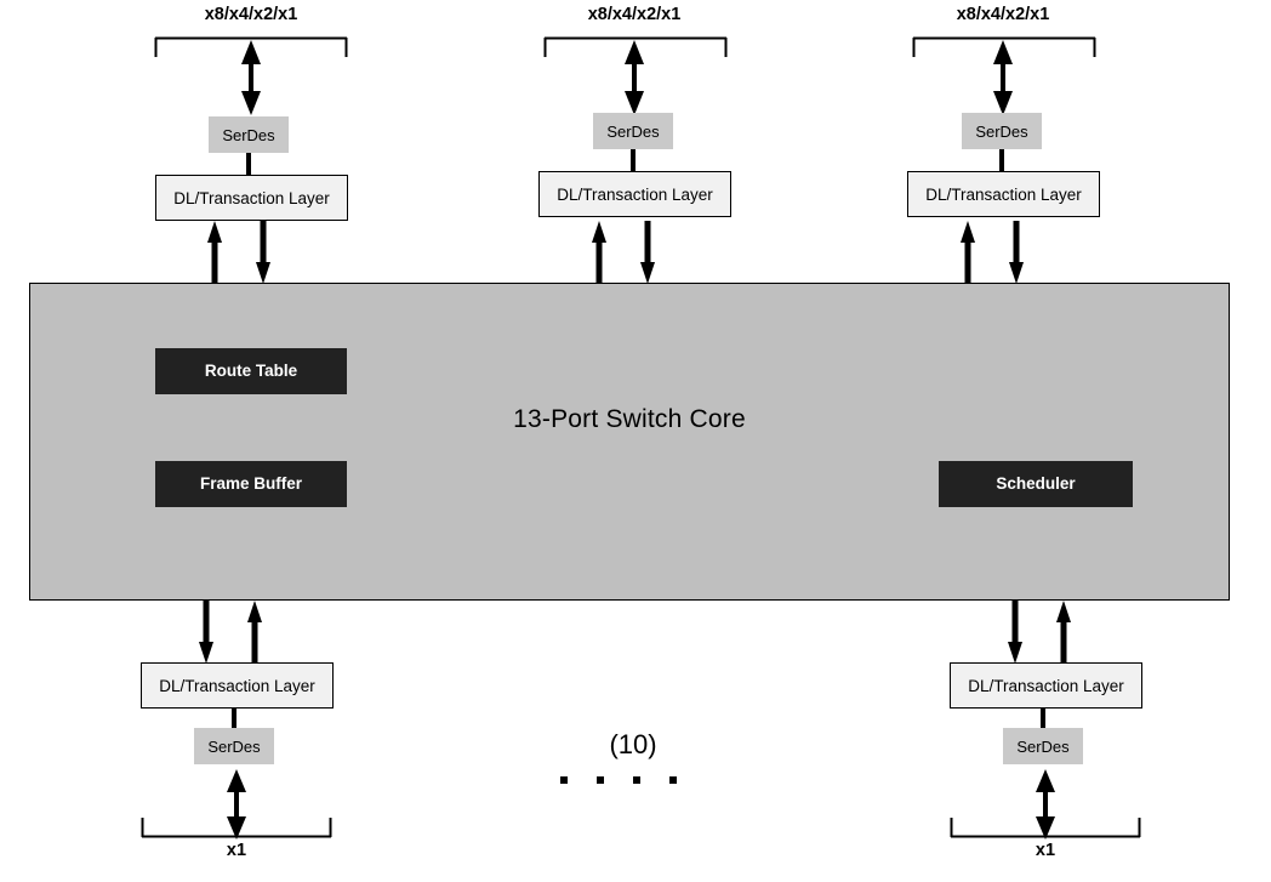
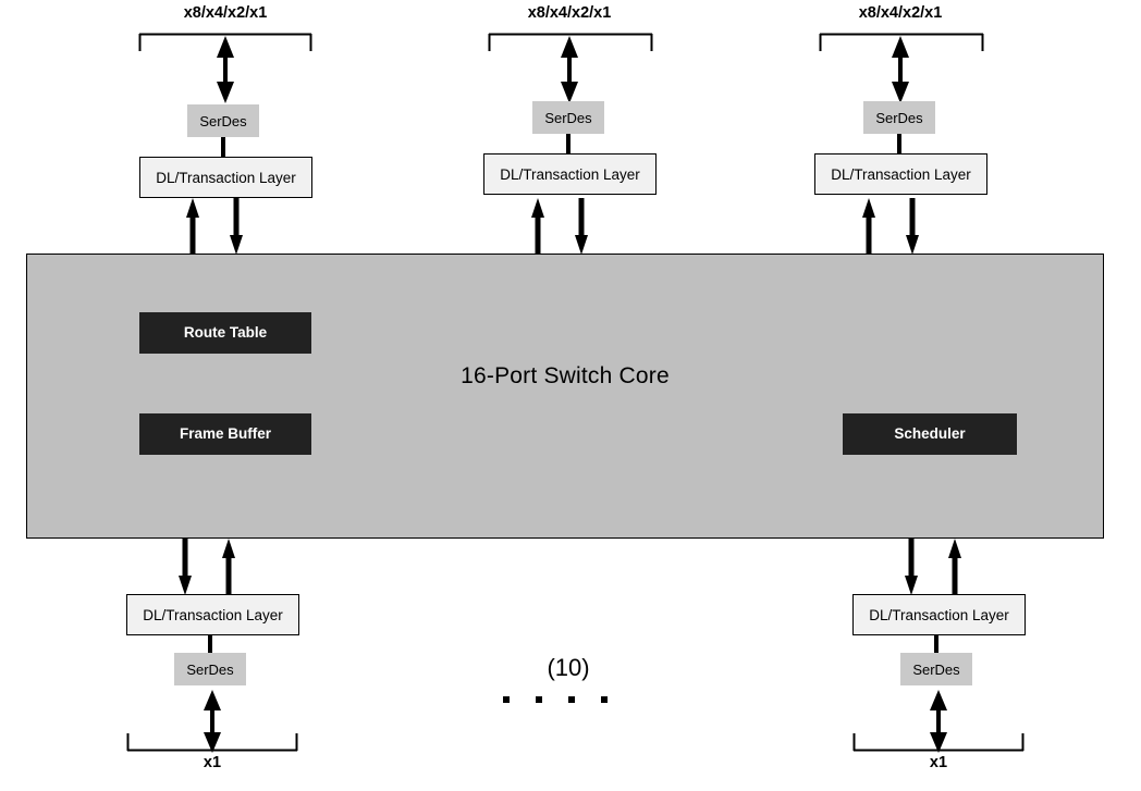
  x8/x4/x2/x1
  SerDes
  DL/Transaction Layer
  x8/x4/x2/x1
  SerDes
  DL/Transaction Layer
  x8/x4/x2/x1
  SerDes
  DL/Transaction Layer
- 13-Port Switch Core
+ 16-Port Switch Core
  Route Table
  Frame Buffer
  Scheduler
  DL/Transaction Layer
  SerDes
  x1
  DL/Transaction Layer
  SerDes
  x1
  (10)
